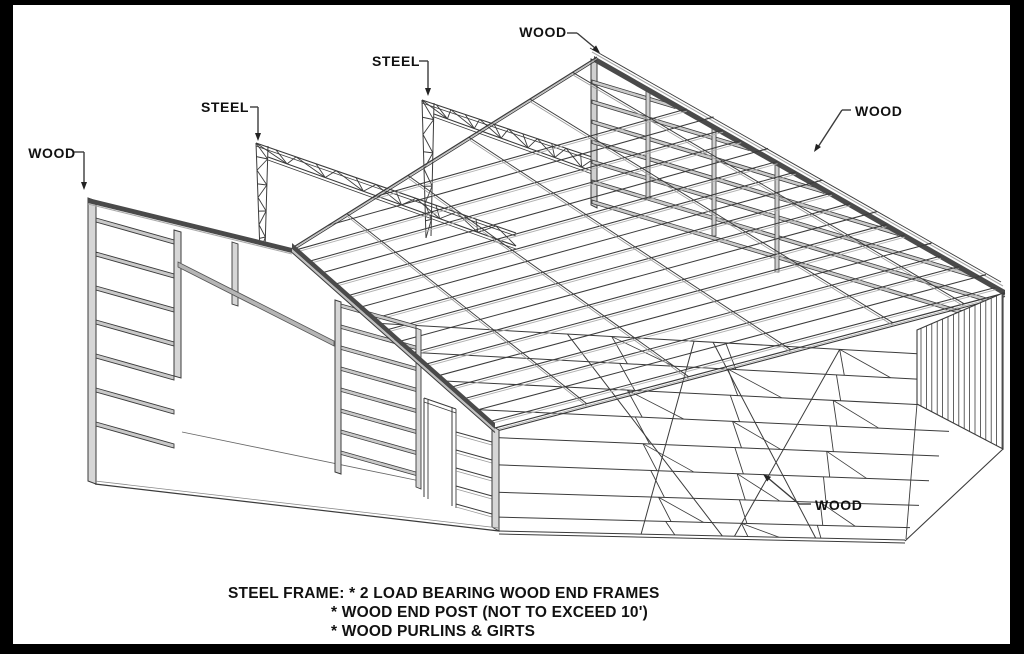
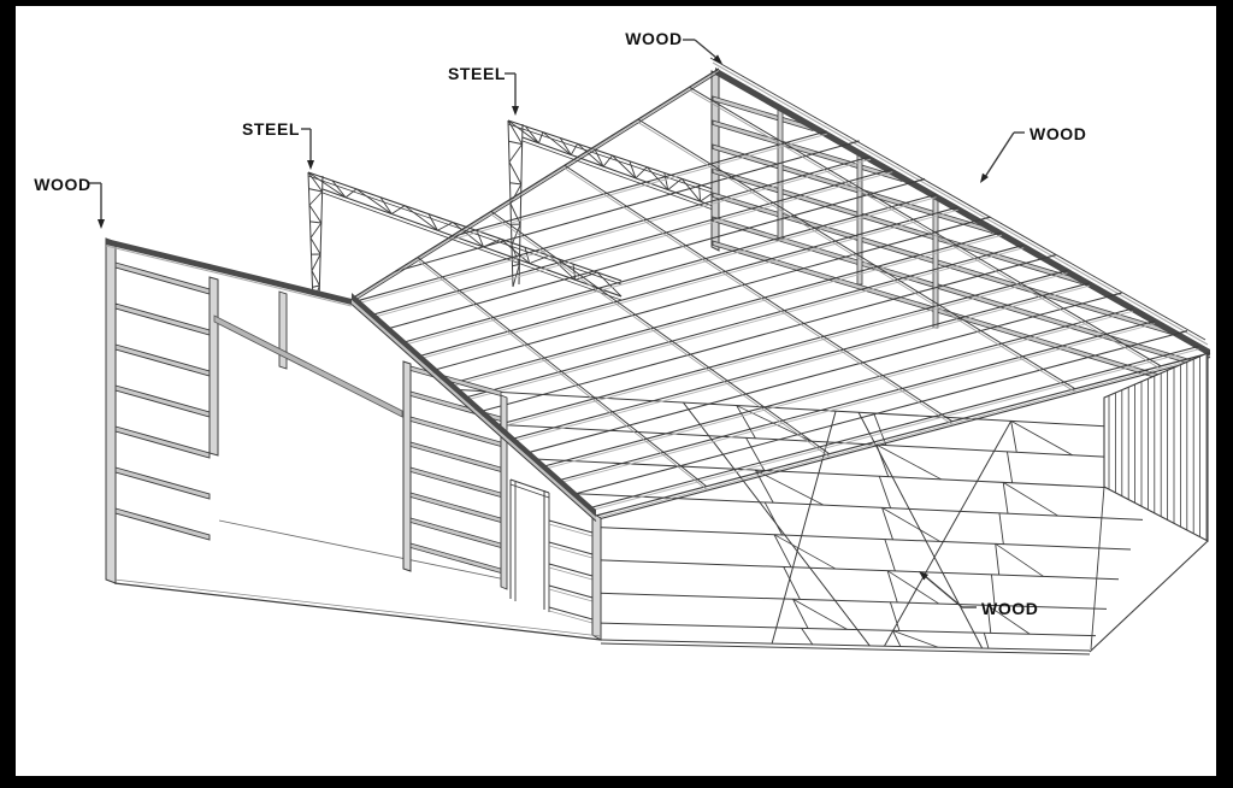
  WOOD
  STEEL
  STEEL
  WOOD
  WOOD
  WOOD
- STEEL FRAME: * 2 LOAD BEARING WOOD END FRAMES
- * WOOD END POST (NOT TO EXCEED 10')
- * WOOD PURLINS & GIRTS
